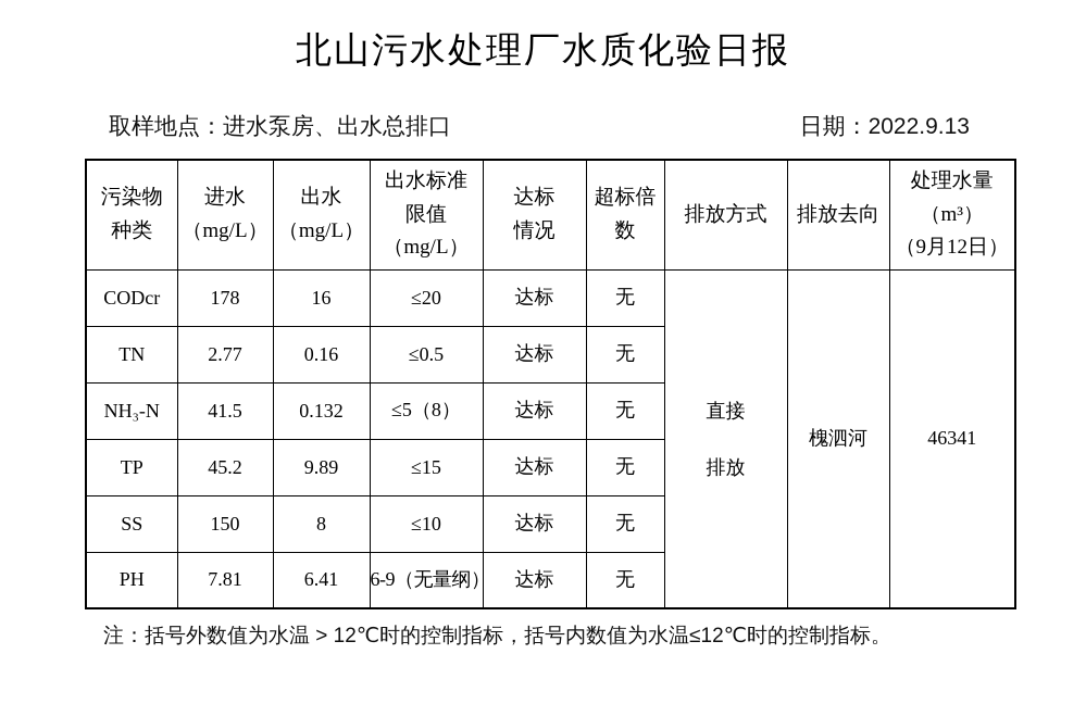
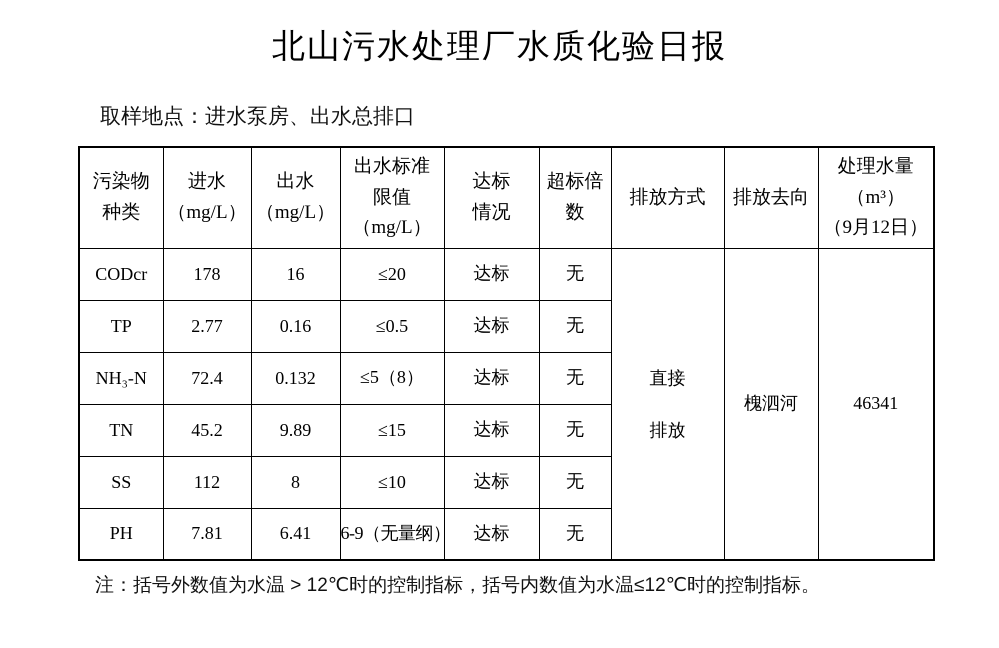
  北山污水处理厂水质化验日报
  取样地点：进水泵房、出水总排口
- 日期：2022.9.13
  污染物 种类	进水 （mg/L）	出水 （mg/L）	出水标准 限值 （mg/L）	达标 情况	超标倍 数	排放方式	排放去向	处理水量 （m³） （9月12日）
  CODcr	178	16	≤20	达标	无	直接 排放	槐泗河	46341
- TN	2.77	0.16	≤0.5	达标	无
+ TP	2.77	0.16	≤0.5	达标	无
- NH₃-N	41.5	0.132	≤5（8）	达标	无
+ NH₃-N	72.4	0.132	≤5（8）	达标	无
- TP	45.2	9.89	≤15	达标	无
+ TN	45.2	9.89	≤15	达标	无
- SS	150	8	≤10	达标	无
+ SS	112	8	≤10	达标	无
  PH	7.81	6.41	6-9（无量纲）	达标	无
  注：括号外数值为水温 > 12℃时的控制指标，括号内数值为水温≤12℃时的控制指标。
